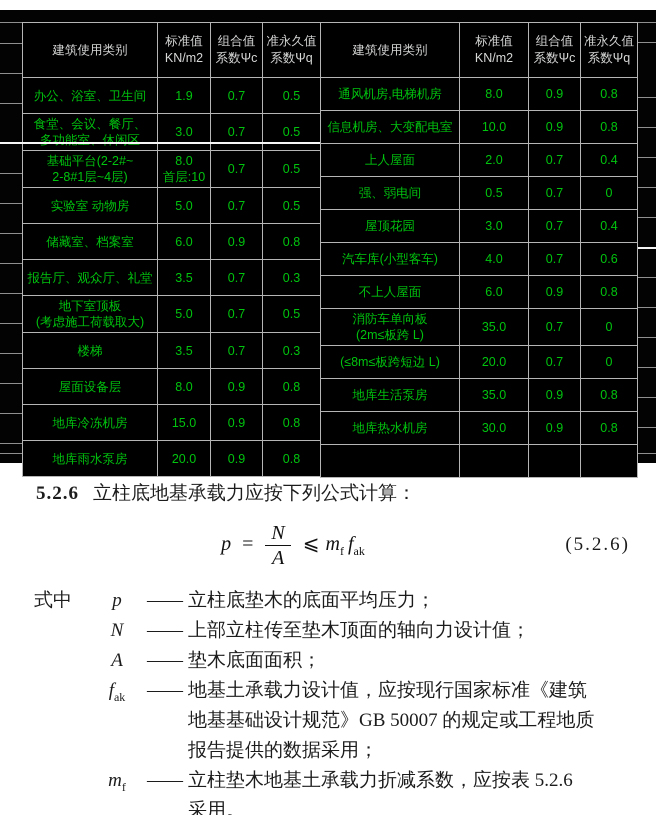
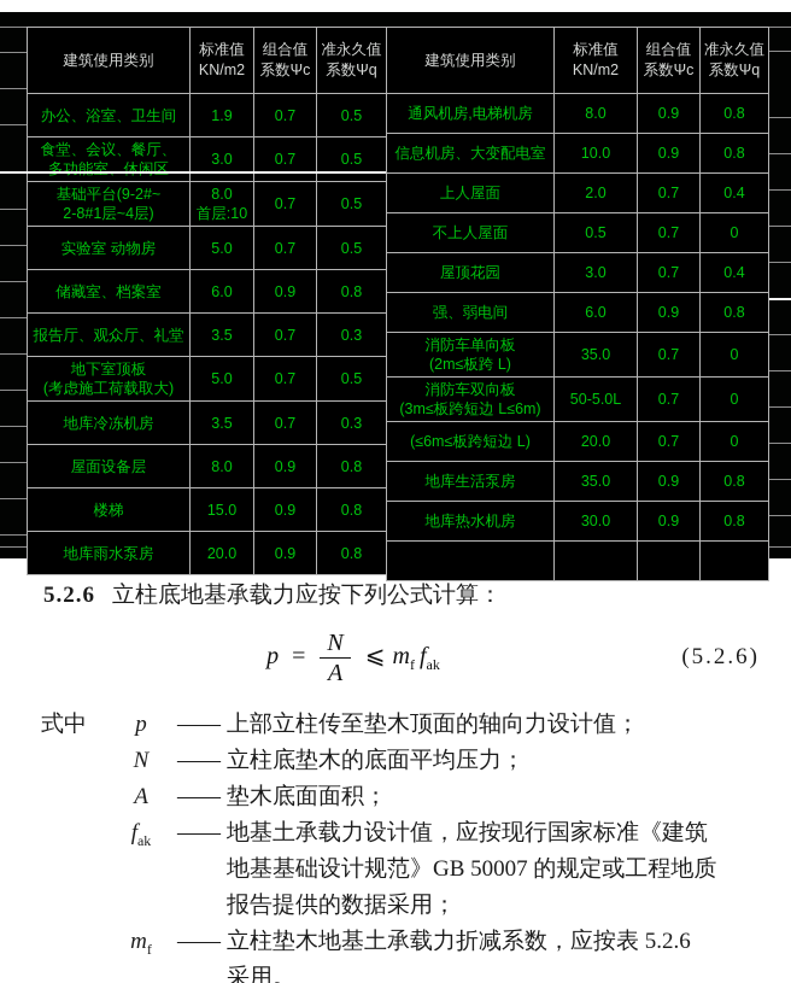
  建筑使用类别	标准值 KN/m2	组合值 系数Ψc	准永久值 系数Ψq
  办公、浴室、卫生间	1.9	0.7	0.5
  食堂、会议、餐厅、 多功能室、休闲区	3.0	0.7	0.5
- 基础平台(2-2#~ 2-8#1层~4层)	8.0 首层:10	0.7	0.5
+ 基础平台(9-2#~ 2-8#1层~4层)	8.0 首层:10	0.7	0.5
  实验室 动物房	5.0	0.7	0.5
  储藏室、档案室	6.0	0.9	0.8
  报告厅、观众厅、礼堂	3.5	0.7	0.3
  地下室顶板 (考虑施工荷载取大)	5.0	0.7	0.5
- 楼梯	3.5	0.7	0.3
+ 地库冷冻机房	3.5	0.7	0.3
  屋面设备层	8.0	0.9	0.8
- 地库冷冻机房	15.0	0.9	0.8
+ 楼梯	15.0	0.9	0.8
  地库雨水泵房	20.0	0.9	0.8
  建筑使用类别	标准值 KN/m2	组合值 系数Ψc	准永久值 系数Ψq
  通风机房,电梯机房	8.0	0.9	0.8
  信息机房、大变配电室	10.0	0.9	0.8
  上人屋面	2.0	0.7	0.4
- 强、弱电间	0.5	0.7	0
+ 不上人屋面	0.5	0.7	0
  屋顶花园	3.0	0.7	0.4
- 汽车库(小型客车)	4.0	0.7	0.6
- 不上人屋面	6.0	0.9	0.8
+ 强、弱电间	6.0	0.9	0.8
  消防车单向板 (2m≤板跨 L)	35.0	0.7	0
+ 消防车双向板 (3m≤板跨短边 L≤6m)	50-5.0L	0.7	0
- (≤8m≤板跨短边 L)	20.0	0.7	0
+ (≤6m≤板跨短边 L)	20.0	0.7	0
  地库生活泵房	35.0	0.9	0.8
  地库热水机房	30.0	0.9	0.8
  5.2.6 立柱底地基承载力应按下列公式计算：
  p =
  N
  A
  ⩽ mf fak
  (5.2.6)
  式中
  p
  ——
- 立柱底垫木的底面平均压力；
+ 上部立柱传至垫木顶面的轴向力设计值；
  N
  ——
- 上部立柱传至垫木顶面的轴向力设计值；
+ 立柱底垫木的底面平均压力；
  A
  ——
  垫木底面面积；
  fak
  ——
  地基土承载力设计值，应按现行国家标准《建筑
  地基基础设计规范》GB 50007 的规定或工程地质
  报告提供的数据采用；
  mf
  ——
  立柱垫木地基土承载力折减系数，应按表 5.2.6
  采用。
